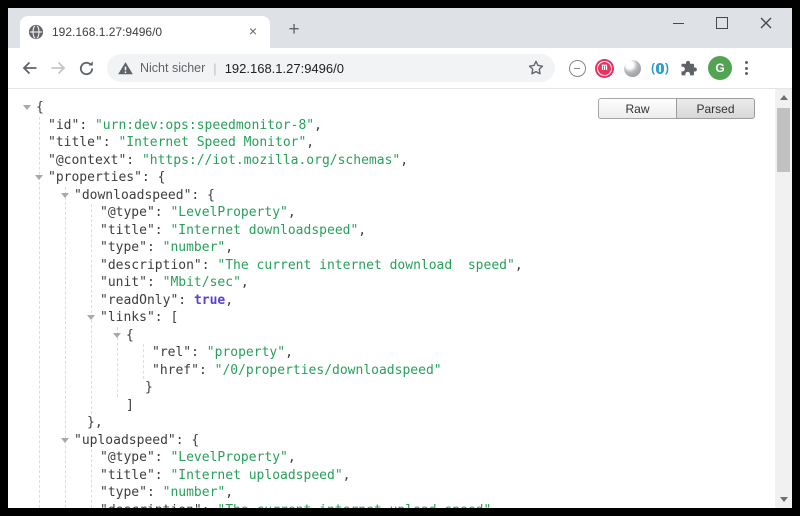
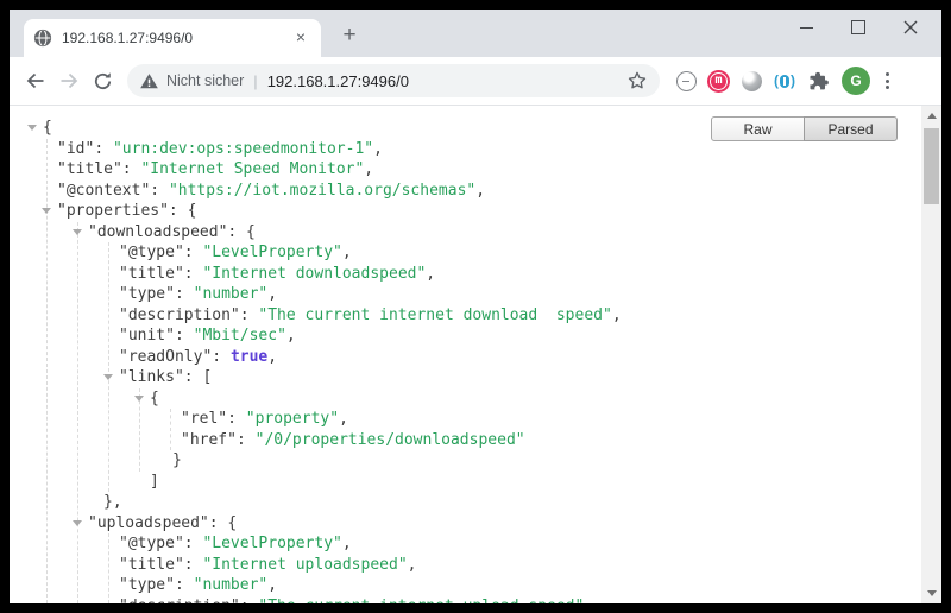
  192.168.1.27:9496/0
  ×
  +
  Nicht sicher
  |
  192.168.1.27:9496/0
  m
  (
  )
  G
  Raw
  Parsed
  {
- "id": "urn:dev:ops:speedmonitor-8",
+ "id": "urn:dev:ops:speedmonitor-1",
  "title": "Internet Speed Monitor",
  "@context": "https://iot.mozilla.org/schemas",
  "properties": {
  "downloadspeed": {
  "@type": "LevelProperty",
  "title": "Internet downloadspeed",
  "type": "number",
  "description": "The current internet download speed",
  "unit": "Mbit/sec",
  "readOnly": true,
  "links": [
  {
  "rel": "property",
  "href": "/0/properties/downloadspeed"
  }
  ]
  },
  "uploadspeed": {
  "@type": "LevelProperty",
  "title": "Internet uploadspeed",
  "type": "number",
